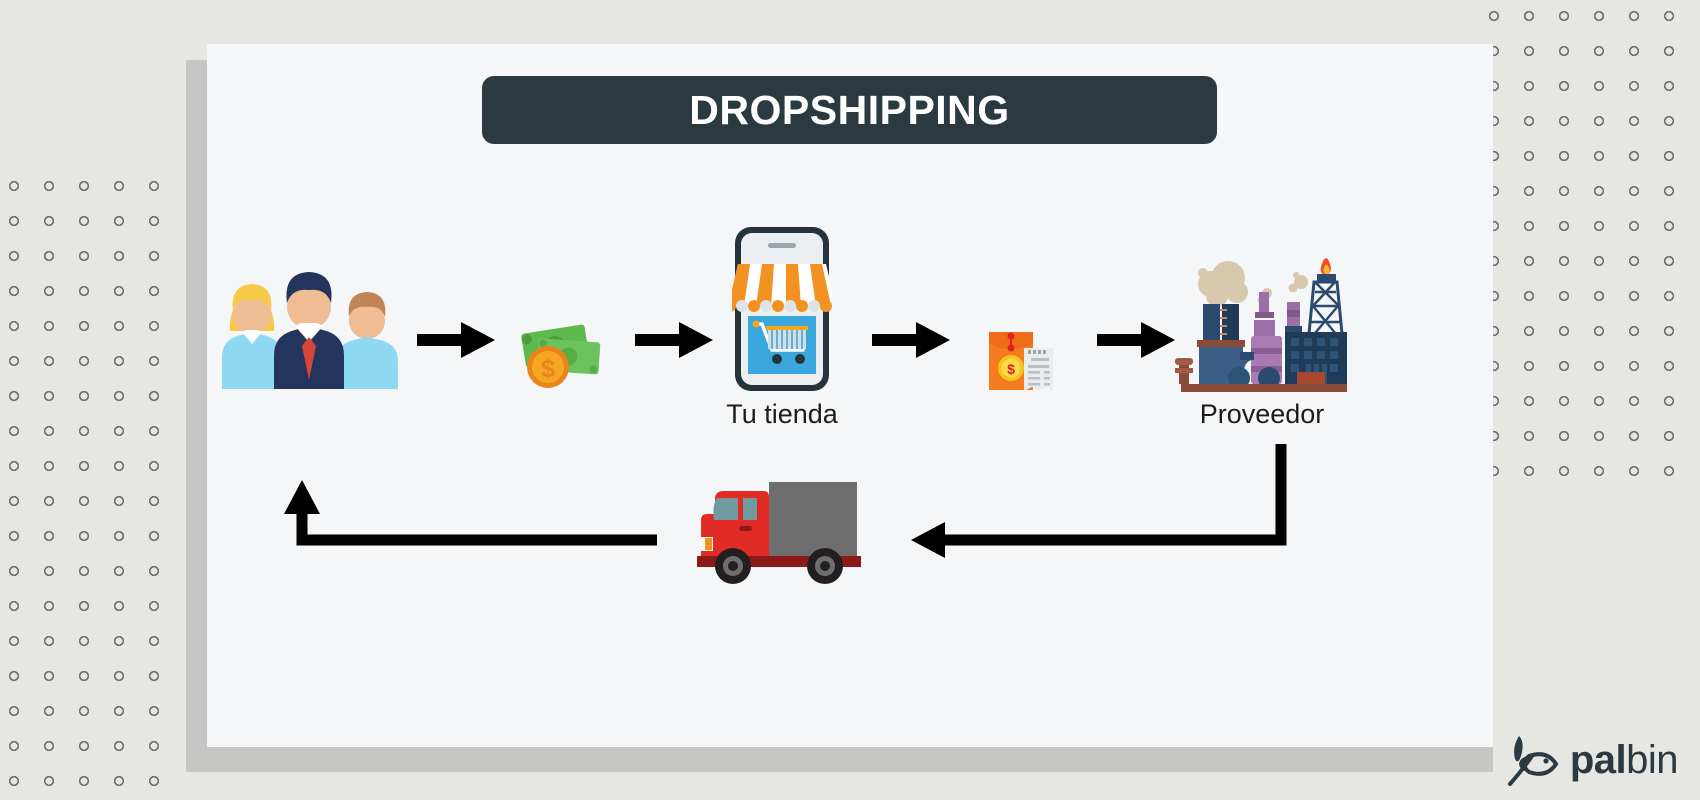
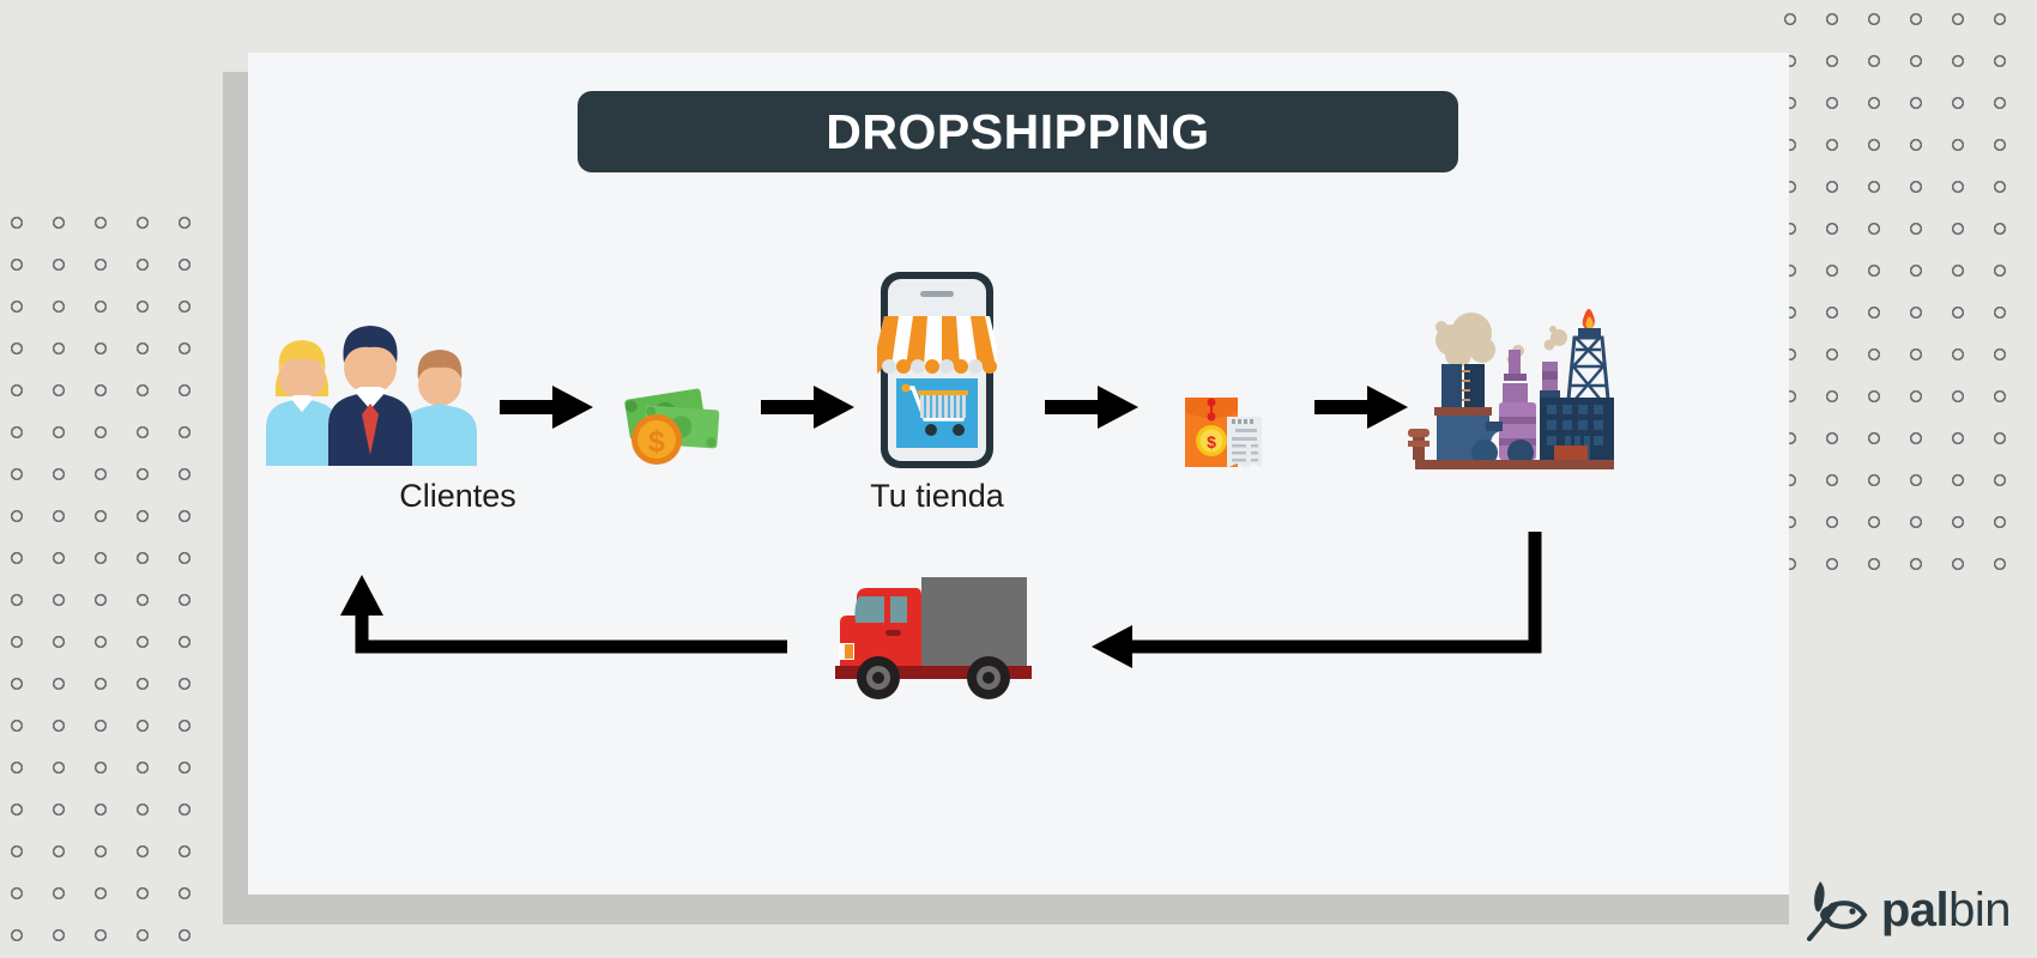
  DROPSHIPPING
+ Clientes
  $
  Tu tienda
  $
- Proveedor
  palbin
